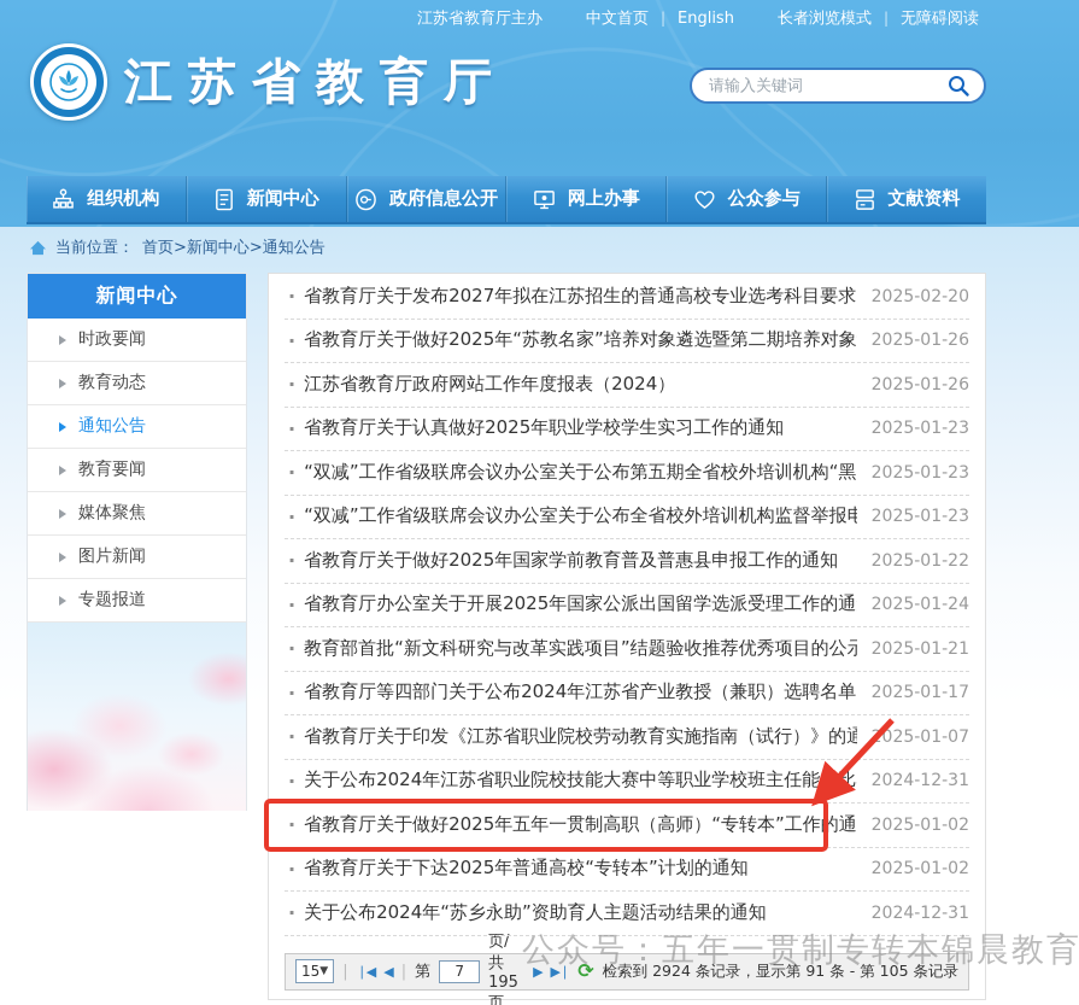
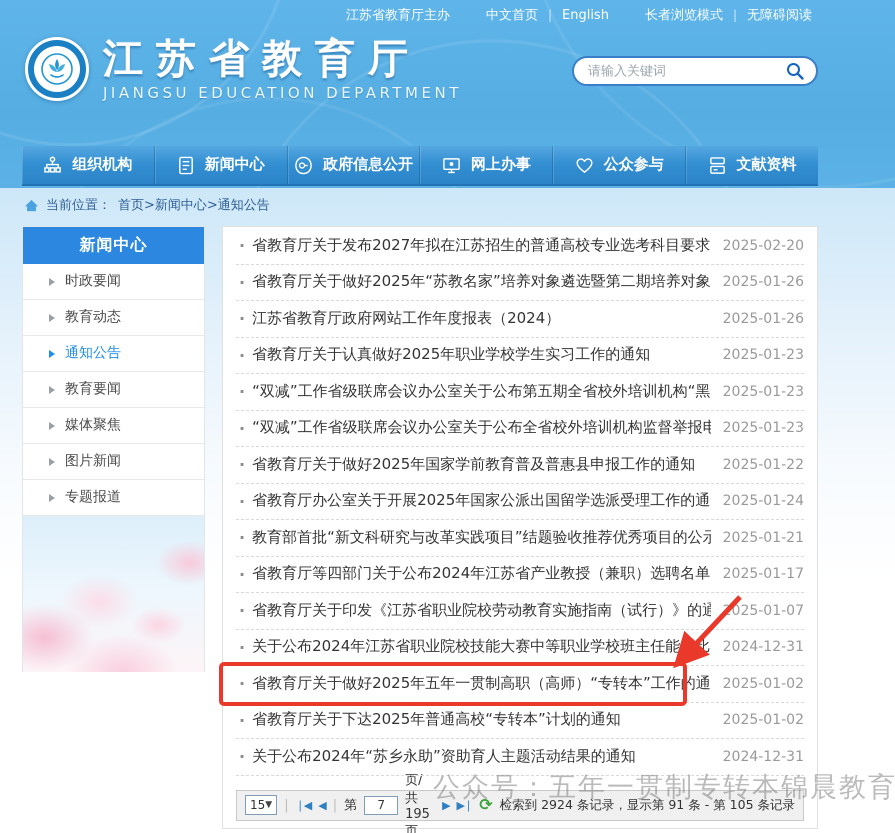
  江苏省教育厅主办
  中文首页
  |
  English
  长者浏览模式
  |
  无障碍阅读
  江苏省教育厅
+ JIANGSU EDUCATION DEPARTMENT
  请输入关键词
  组织机构
  新闻中心
  政府信息公开
  网上办事
  公众参与
  文献资料
  当前位置：
  首页>新闻中心>通知公告
  新闻中心
  时政要闻
  教育动态
  通知公告
  教育要闻
  媒体聚焦
  图片新闻
  专题报道
  ·
  省教育厅关于发布2027年拟在江苏招生的普通高校专业选考科目要求
  2025-02-20
  ·
  省教育厅关于做好2025年“苏教名家”培养对象遴选暨第二期培养对象
  2025-01-26
  ·
  江苏省教育厅政府网站工作年度报表（2024）
  2025-01-26
  ·
  省教育厅关于认真做好2025年职业学校学生实习工作的通知
  2025-01-23
  ·
  “双减”工作省级联席会议办公室关于公布第五期全省校外培训机构“黑
  2025-01-23
  ·
  “双减”工作省级联席会议办公室关于公布全省校外培训机构监督举报电
  2025-01-23
  ·
  省教育厅关于做好2025年国家学前教育普及普惠县申报工作的通知
  2025-01-22
  ·
  省教育厅办公室关于开展2025年国家公派出国留学选派受理工作的通
  2025-01-24
  ·
  教育部首批“新文科研究与改革实践项目”结题验收推荐优秀项目的公示
  2025-01-21
  ·
  省教育厅等四部门关于公布2024年江苏省产业教授（兼职）选聘名单
  2025-01-17
  ·
  省教育厅关于印发《江苏省职业院校劳动教育实施指南（试行）》的通
  025-01-07
  ·
  关于公布2024年江苏省职业院校技能大赛中等职业学校班主任能力比
  2024-12-31
  ·
  省教育厅关于做好2025年五年一贯制高职（高师）“专转本”工作的通
  2025-01-02
  ·
  省教育厅关于下达2025年普通高校“专转本”计划的通知
  2025-01-02
  ·
  关于公布2024年“苏乡永助”资助育人主题活动结果的通知
  2024-12-31
  15
  ▼
  |
  ❘◀
  ◀
  |
  第
  7
  页/共 195 页
  ▶
  ▶❘
  ⟳
  检索到 2924 条记录，显示第 91 条 - 第 105 条记录
  公众号：五年一贯制专转本锦晨教育
